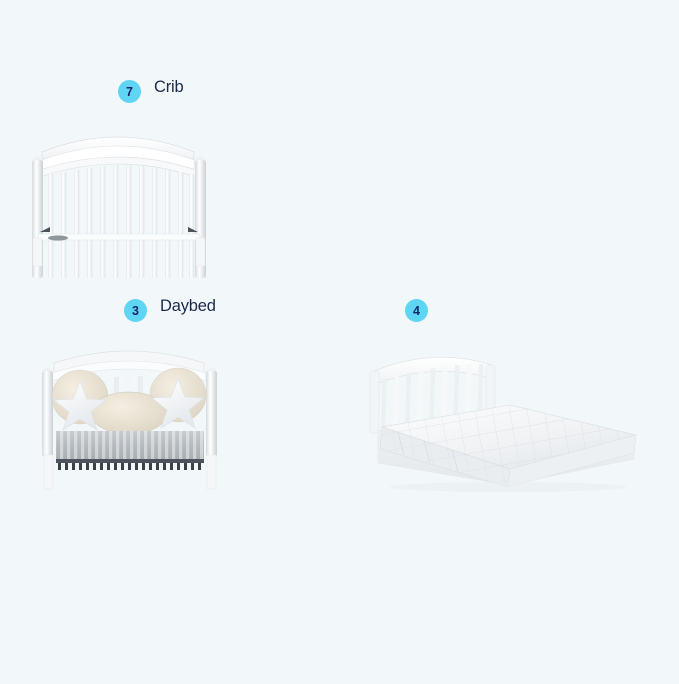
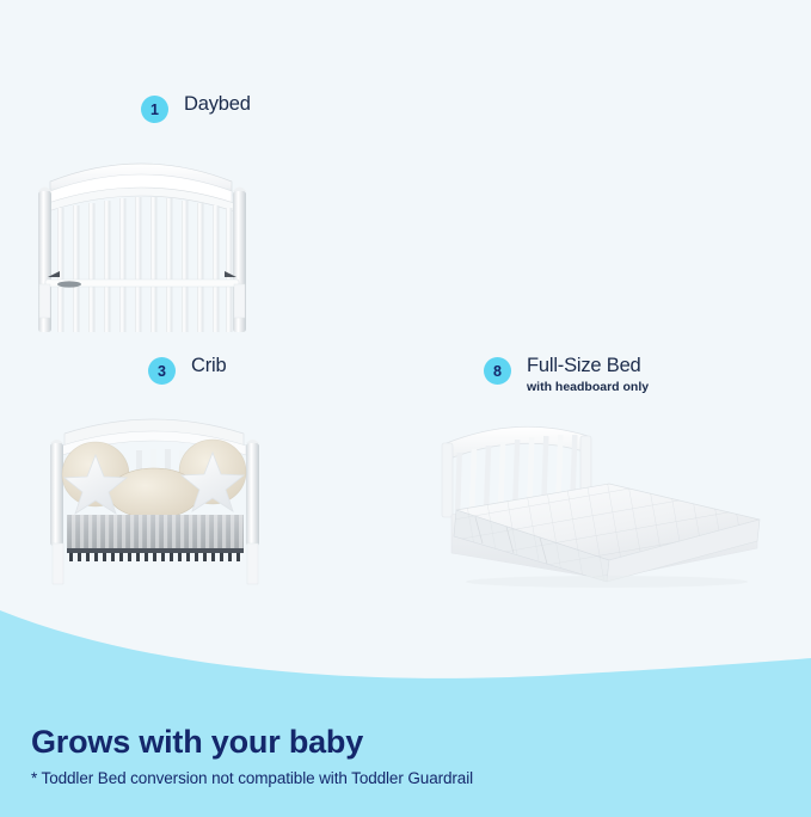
- 7
+ 1
- Crib
+ Daybed
  3
- Daybed
+ Crib
- 4
+ 8
+ Full-Size Bed
+ with headboard only
+ Grows with your baby
+ * Toddler Bed conversion not compatible with Toddler Guardrail
